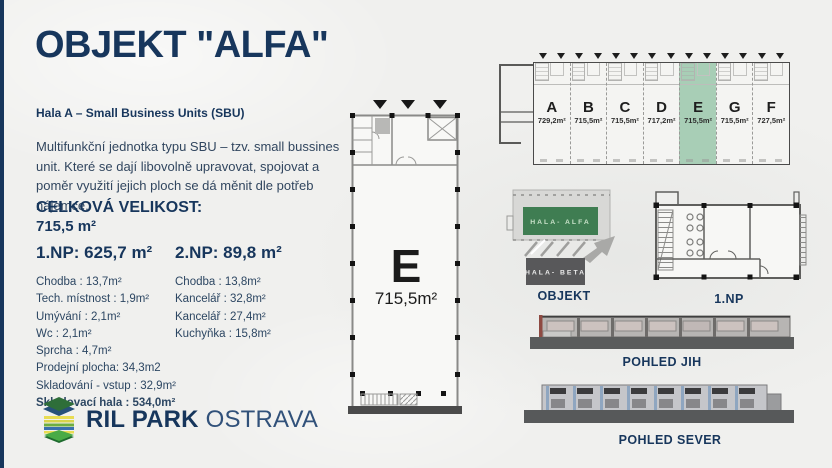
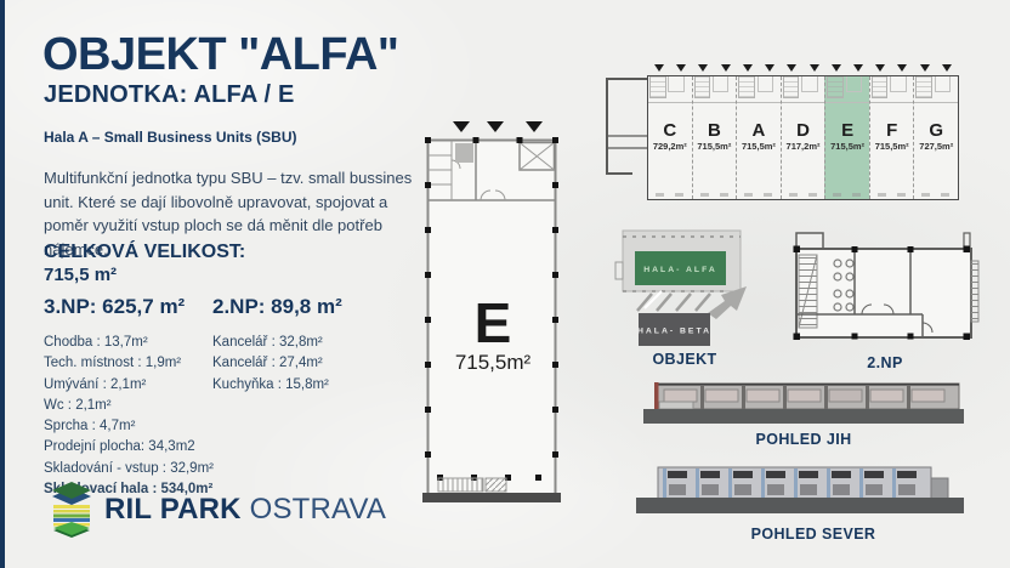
  OBJEKT "ALFA"
+ JEDNOTKA: ALFA / E
  Hala A – Small Business Units (SBU)
- Multifunkční jednotka typu SBU – tzv. small bussines unit. Které se dají libovolně upravovat, spojovat a poměr využití jejich ploch se dá měnit dle potřeb nájemce.
+ Multifunkční jednotka typu SBU – tzv. small bussines unit. Které se dají libovolně upravovat, spojovat a poměr využití vstup ploch se dá měnit dle potřeb nájemce.
  CELKOVÁ VELIKOST:
  715,5 m²
- 1.NP: 625,7 m²
+ 3.NP: 625,7 m²
  Chodba : 13,7m²
  Tech. místnost : 1,9m²
  Umývání : 2,1m²
  Wc : 2,1m²
  Sprcha : 4,7m²
  Prodejní plocha: 34,3m2
  Skladování - vstup : 32,9m²
  Svací hala : 534,0m²
  2.NP: 89,8 m²
- Chodba : 13,8m²
  Kancelář : 32,8m²
  Kancelář : 27,4m²
  Kuchyňka : 15,8m²
  RIL PARK OSTRAVA
  E
  715,5m²
- A
+ C
  729,2m²
  B
  715,5m²
- C
+ A
  715,5m²
  D
  717,2m²
  E
  715,5m²
- G
+ F
  715,5m²
- F
+ G
  727,5m²
  OBJEKT
- 1.NP
+ 2.NP
  POHLED JIH
  POHLED SEVER
